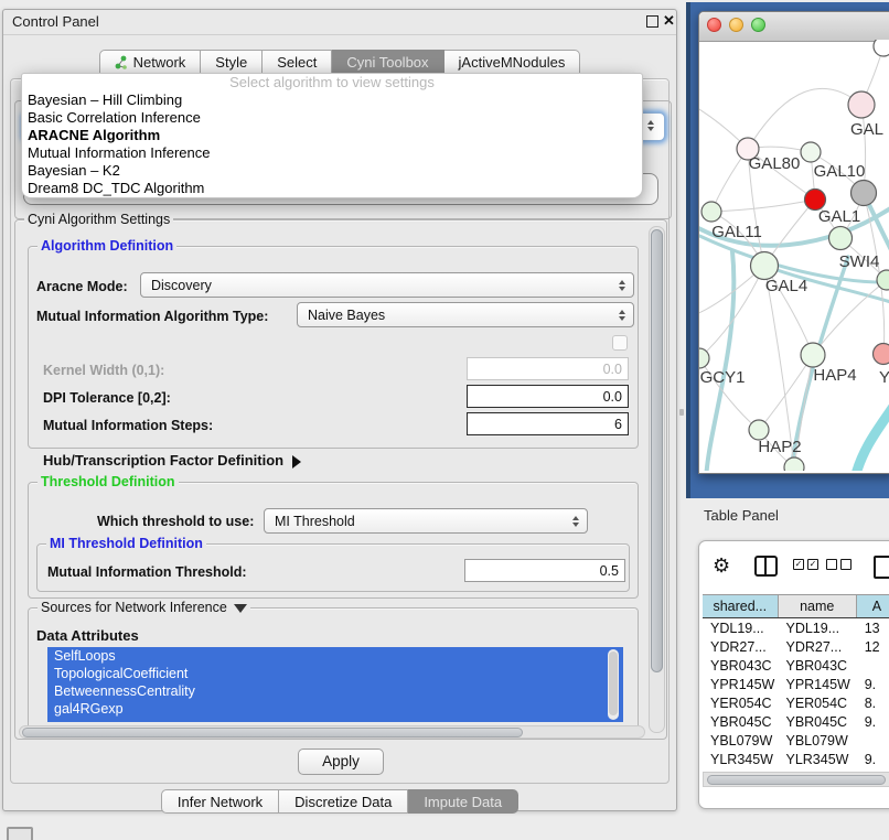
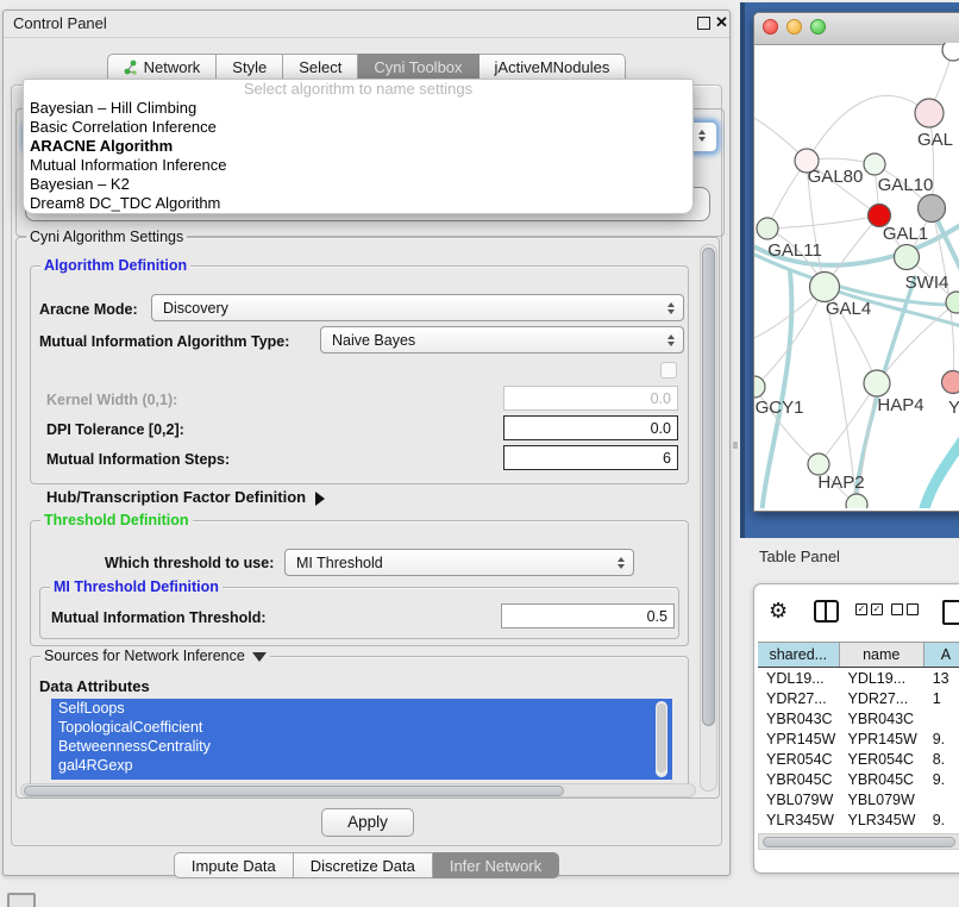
  Control Panel
  ✕
  Network
  Style
  Select
  Cyni Toolbox
  jActiveMNodules
- Select algorithm to view settings
+ Select algorithm to name settings
  Bayesian – Hill Climbing
  Basic Correlation Inference
  ARACNE Algorithm
  Mutual Information Inference
  Bayesian – K2
  Dream8 DC_TDC Algorithm
  Cyni Algorithm Settings
  Algorithm Definition
  Aracne Mode:
  Discovery
  Mutual Information Algorithm Type:
  Naive Bayes
  Kernel Width (0,1):
  0.0
  DPI Tolerance [0,2]:
  0.0
  Mutual Information Steps:
  6
  Hub/Transcription Factor Definition
  Threshold Definition
  Which threshold to use:
  MI Threshold
  MI Threshold Definition
  Mutual Information Threshold:
  0.5
  Sources for Network Inference
  Data Attributes
  SelfLoops
  TopologicalCoefficient
  BetweennessCentrality
  gal4RGexp
  Apply
- Infer Network
+ Impute Data
  Discretize Data
- Impute Data
+ Infer Network
  GAL
  GAL80
  GAL10
  GAL1
  GAL11
  SWI4
  GAL4
  GCY1
  HAP4
  Y
  HAP2
  Table Panel
  ⚙
  ✓
  ✓
  shared...
  name
  A
  YDL19...
  YDL19...
  13
  YDR27...
  YDR27...
- 12
+ 1
  YBR043C
  YBR043C
  YPR145W
  YPR145W
  9.
  YER054C
  YER054C
  8.
  YBR045C
  YBR045C
  9.
  YBL079W
  YBL079W
  YLR345W
  YLR345W
  9.
